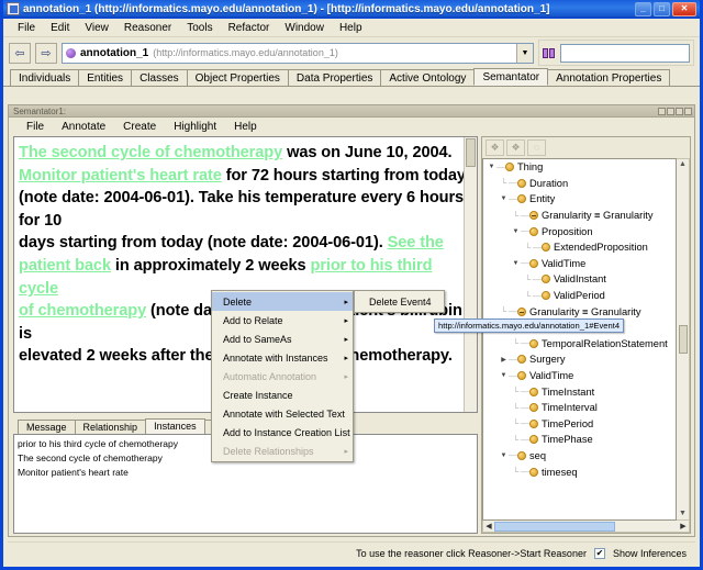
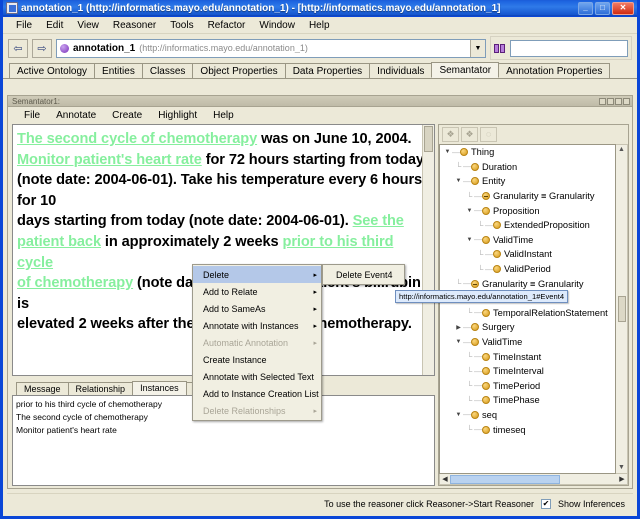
  annotation_1 (http://informatics.mayo.edu/annotation_1) - [http://informatics.mayo.edu/annotation_1]
  _
  □
  ✕
  File
  Edit
  View
  Reasoner
  Tools
  Refactor
  Window
  Help
  ⇦
  ⇨
  annotation_1
  (http://informatics.mayo.edu/annotation_1)
- Individuals
+ Active Ontology
  Entities
  Classes
  Object Properties
  Data Properties
- Active Ontology
+ Individuals
  Semantator
  Annotation Properties
  Semantator1:
  File
  Annotate
  Create
  Highlight
  Help
  The second cycle of chemotherapy was on June 10, 2004.
  Monitor patient's heart rate for 72 hours starting from today
  (note date: 2004-06-01). Take his temperature every 6 hours for 10
  days starting from today (note date: 2004-06-01). See the
  patient back in approximately 2 weeks prior to his third cycle
  elevated 2 weeks after thehemotherapy.
  Message
  Relationship
  Instances
  prior to his third cycle of chemotherapy
  The second cycle of chemotherapy
  Monitor patient's heart rate
  ❖
  ❖
  —
  Thing
  └
  —
  Duration
  —
  Entity
  └
  —
  Granularity ≡ Granularity
  —
  Proposition
  └
  —
  ExtendedProposition
  —
  ValidTime
  └
  —
  ValidInstant
  └
  —
  ValidPeriod
  └
  —
  Granularity ≡ Granularity
  └
  —
  TemporalRelationStatement
  —
  Surgery
  —
  ValidTime
  └
  —
  TimeInstant
  └
  —
  TimeInterval
  └
  —
  TimePeriod
  └
  —
  TimePhase
  —
  seq
  └
  —
  timeseq
  Delete
  Add to Relate
  Add to SameAs
  Annotate with Instances
  Automatic Annotation
  Create Instance
  Annotate with Selected Text
  Add to Instance Creation List
  Delete Relationships
  Delete Event4
  http://informatics.mayo.edu/annotation_1#Event4
  To use the reasoner click Reasoner->Start Reasoner
  ✔
  Show Inferences
